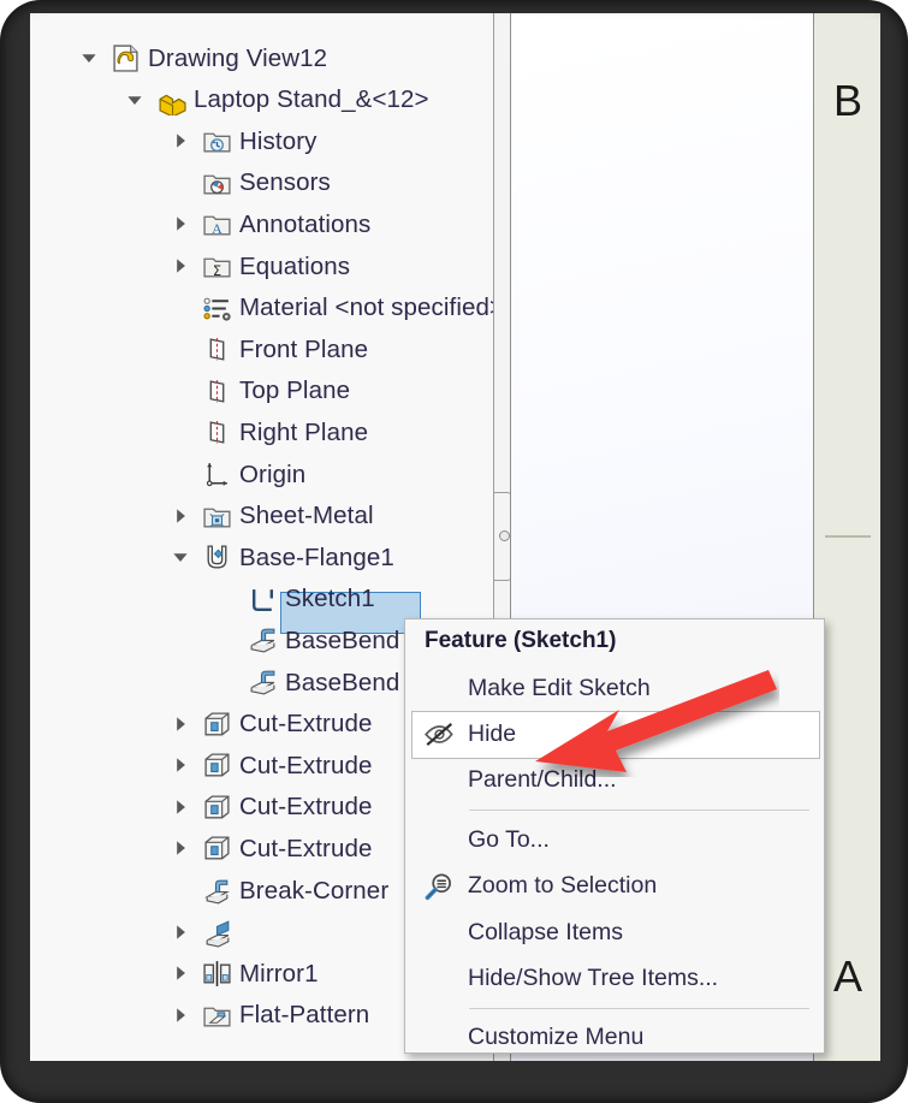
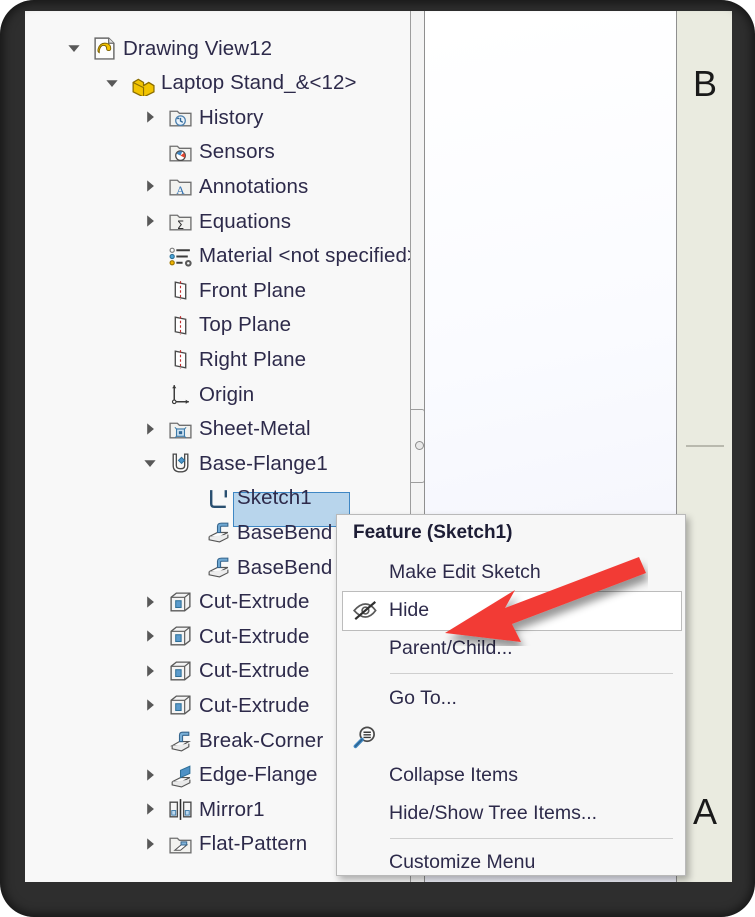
  Drawing View12
  Laptop Stand_&<12>
  History
  Sensors
  A
  Annotations
  Σ
  Equations
  Material <not specified
  Front Plane
  Top Plane
  Right Plane
  Origin
  Sheet-Metal
  Base-Flange1
  Sketch1
  BaseBend
  BaseBend
  Cut-Extrude
  Cut-Extrude
  Cut-Extrude
  Cut-Extrude
  Break-Corner
+ Edge-Flange
  Mirror1
  Flat-Pattern
  B
  A
  Feature (Sketch1)
  Make Edit Sketch
  Hide
  Parent/Child...
  Go To...
- Zoom to Selection
  Collapse Items
  Hide/Show Tree Items...
  Customize Menu
